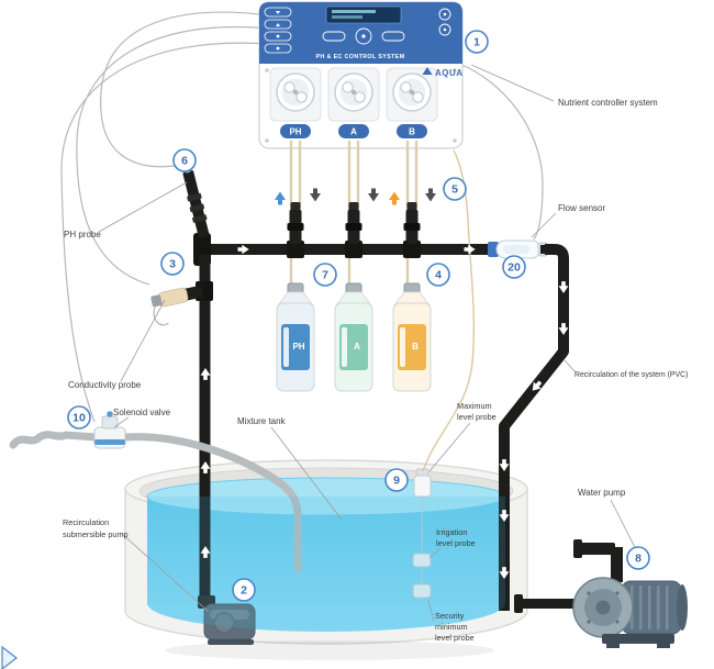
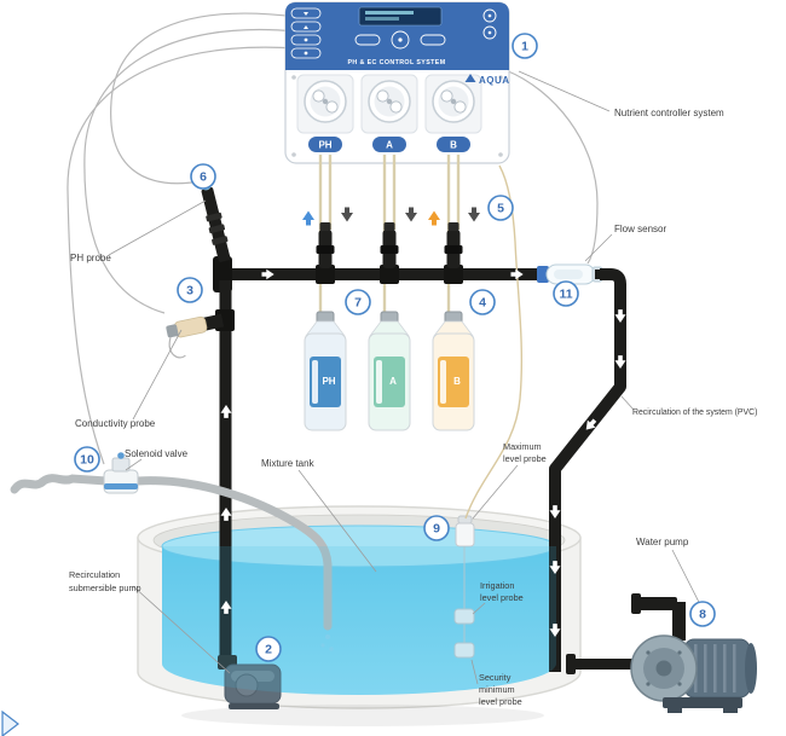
  PH
  A
  B
  AQUA
  PH
  A
  B
  Nutrient controller system
  Flow sensor
  PH probe
  Conductivity probe
  Solenoid valve
  Mixture tank
  Recirculation
  submersible pump
  Maximum
  level probe
  Irrigation
  level probe
  Security
  minimum
  level probe
  Water pump
  1
  2
  3
  4
  5
  6
  7
  8
  9
  10
- 20
+ 11
